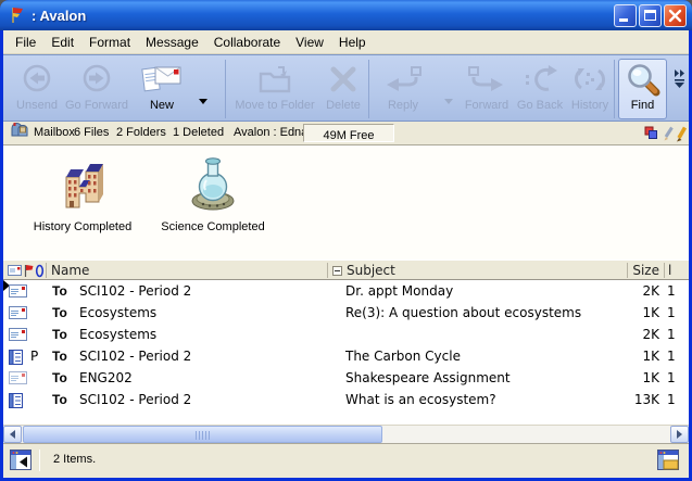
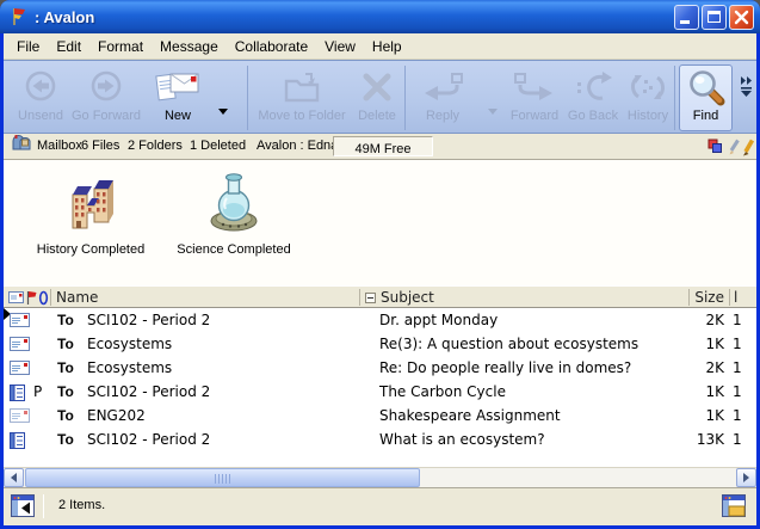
  : Avalon
  File
  Edit
  Format
  Message
  Collaborate
  View
  Help
  Unsend
  Go Forward
  New
  Move to Folder
  Delete
  Reply
  Forward
  Go Back
  History
  Find
  Mailbox
  6 Files
  2 Folders
  1 Deleted
  49M Free
  History Completed
  Science Completed
  Name
  Subject
  Size
  l
  To
  SCI102 - Period 2
  Dr. appt Monday
  2K
  1
  To
  Ecosystems
  Re(3): A question about ecosystems
  1K
  1
  To
  Ecosystems
+ Re: Do people really live in domes?
  2K
  1
  P
  To
  SCI102 - Period 2
  The Carbon Cycle
  1K
  1
  To
  ENG202
  Shakespeare Assignment
  1K
  1
  To
  SCI102 - Period 2
  What is an ecosystem?
  13K
  1
  2 Items.
